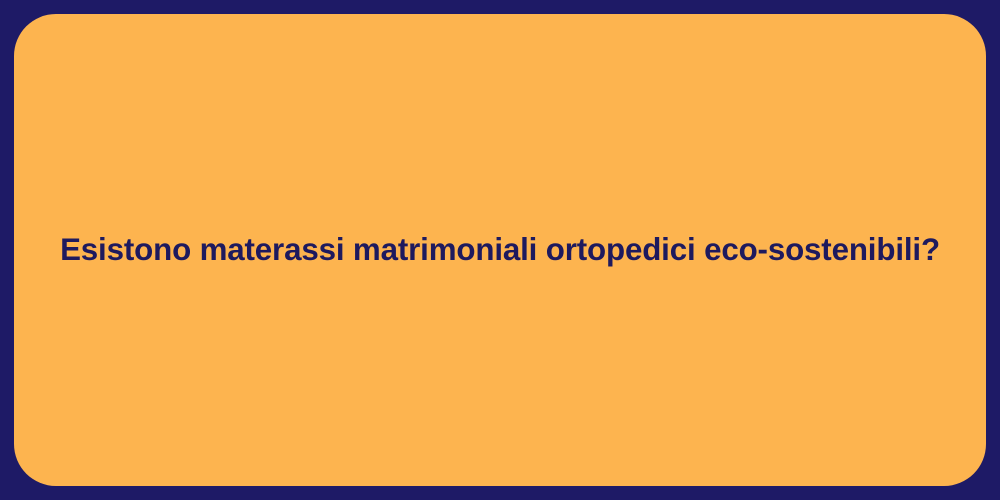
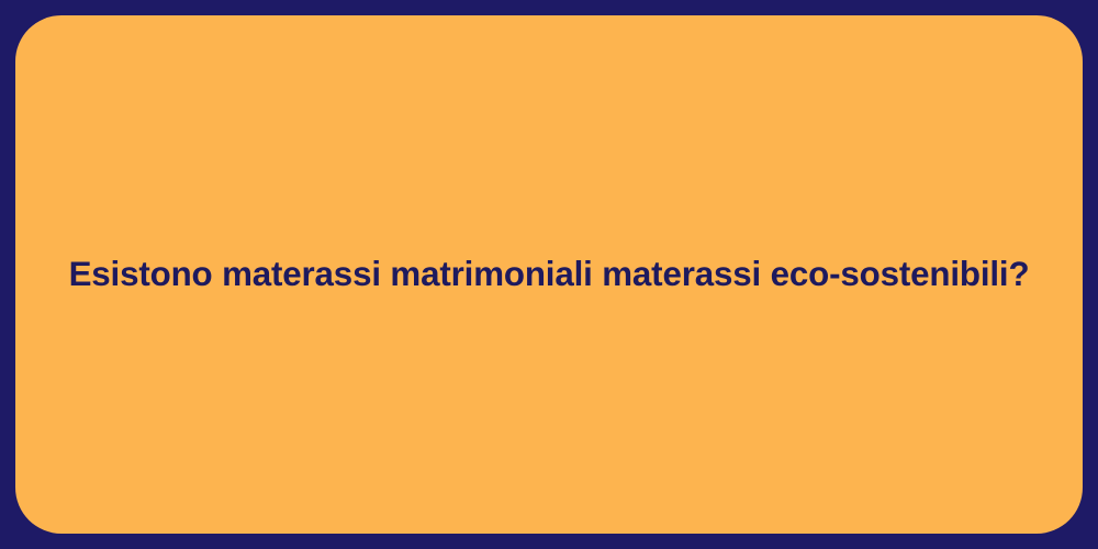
- Esistono materassi matrimoniali ortopedici eco-sostenibili?
+ Esistono materassi matrimoniali materassi eco-sostenibili?
